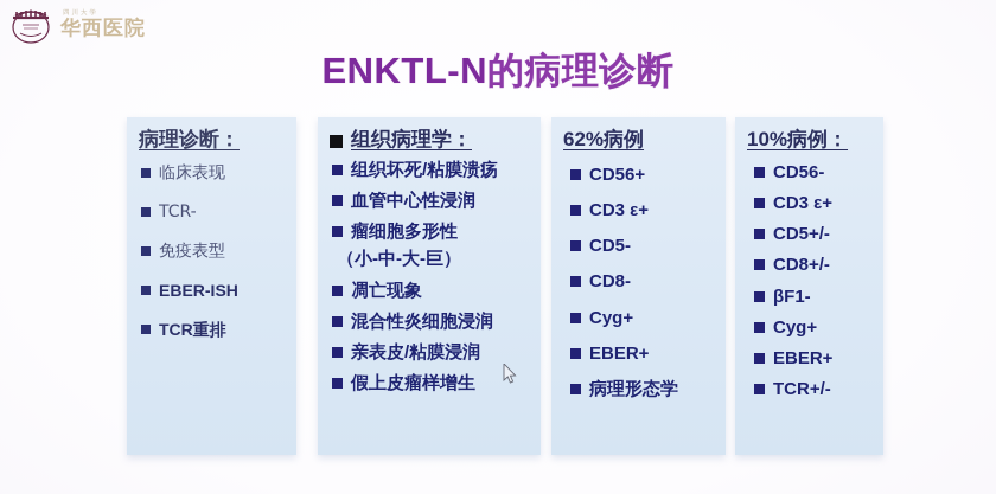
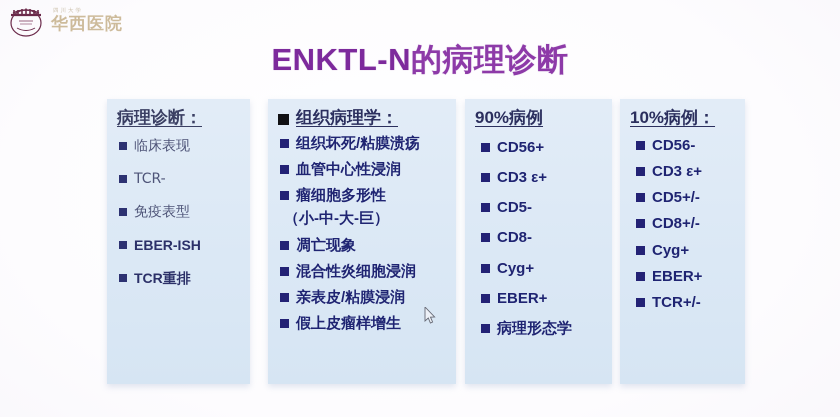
  华西医院
  ENKTL-N的病理诊断
  病理诊断：
  临床表现
  TCR-
  免疫表型
  EBER-ISH
  TCR重排
  组织病理学：
  组织坏死/粘膜溃疡
  血管中心性浸润
  瘤细胞多形性
  （小-中-大-巨）
  凋亡现象
  混合性炎细胞浸润
  亲表皮/粘膜浸润
  假上皮瘤样增生
- 62%病例
+ 90%病例
  CD56+
  CD3 ε+
  CD5-
  CD8-
  Cyg+
  EBER+
  病理形态学
  10%病例：
  CD56-
  CD3 ε+
  CD5+/-
  CD8+/-
- βF1-
  Cyg+
  EBER+
  TCR+/-
